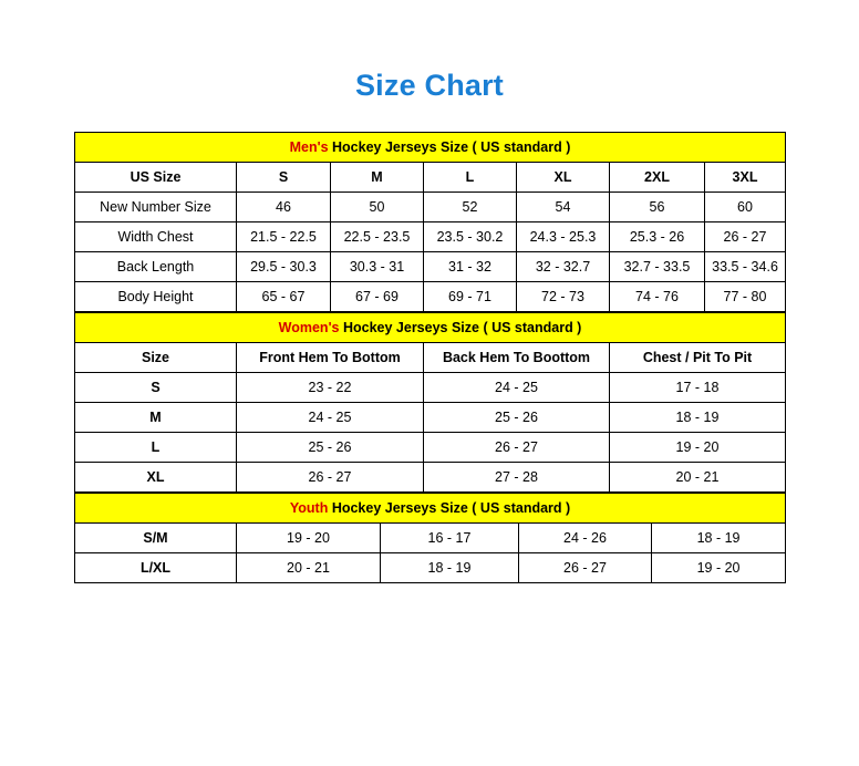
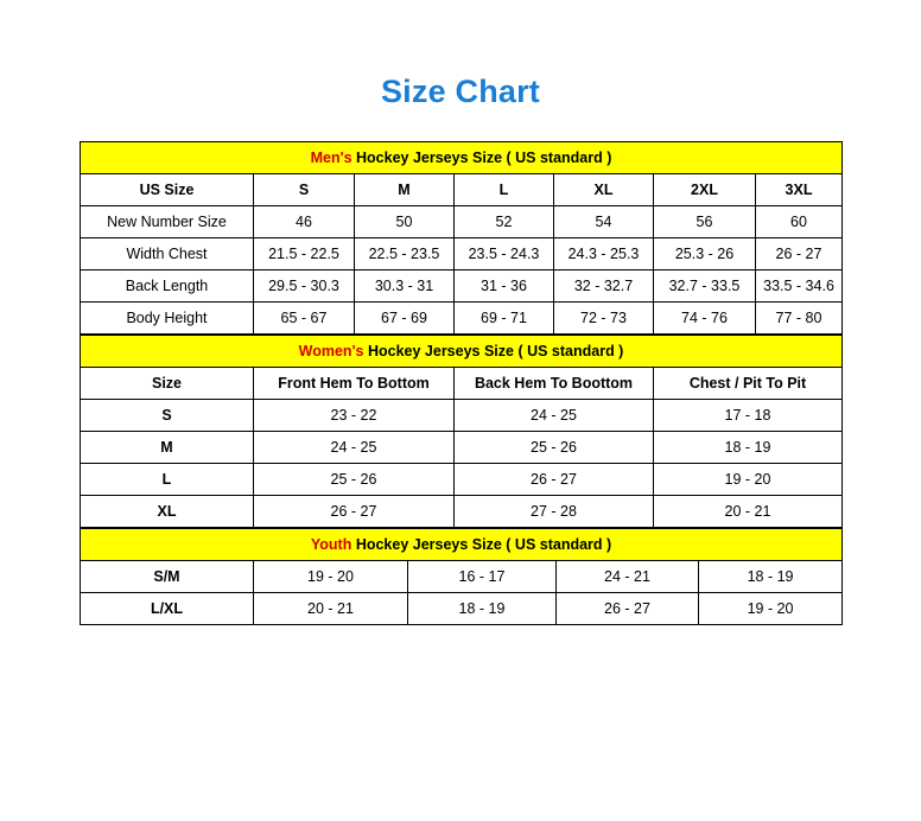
  Size Chart
  Men's Hockey Jerseys Size ( US standard )
  US Size	S	M	L	XL	2XL	3XL
  New Number Size	46	50	52	54	56	60
- Width Chest	21.5 - 22.5	22.5 - 23.5	23.5 - 30.2	24.3 - 25.3	25.3 - 26	26 - 27
+ Width Chest	21.5 - 22.5	22.5 - 23.5	23.5 - 24.3	24.3 - 25.3	25.3 - 26	26 - 27
- Back Length	29.5 - 30.3	30.3 - 31	31 - 32	32 - 32.7	32.7 - 33.5	33.5 - 34.6
+ Back Length	29.5 - 30.3	30.3 - 31	31 - 36	32 - 32.7	32.7 - 33.5	33.5 - 34.6
  Body Height	65 - 67	67 - 69	69 - 71	72 - 73	74 - 76	77 - 80
  Women's Hockey Jerseys Size ( US standard )
  Size	Front Hem To Bottom	Back Hem To Boottom	Chest / Pit To Pit
  S	23 - 22	24 - 25	17 - 18
  M	24 - 25	25 - 26	18 - 19
  L	25 - 26	26 - 27	19 - 20
  XL	26 - 27	27 - 28	20 - 21
  Youth Hockey Jerseys Size ( US standard )
- S/M	19 - 20	16 - 17	24 - 26	18 - 19
+ S/M	19 - 20	16 - 17	24 - 21	18 - 19
  L/XL	20 - 21	18 - 19	26 - 27	19 - 20
